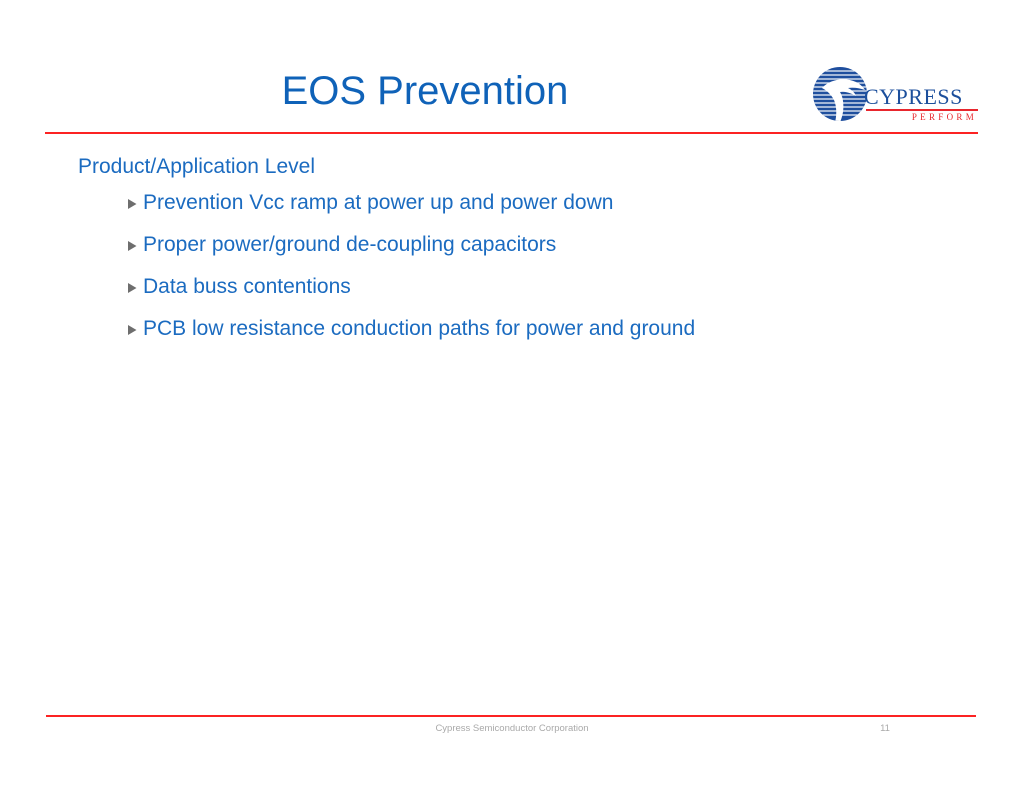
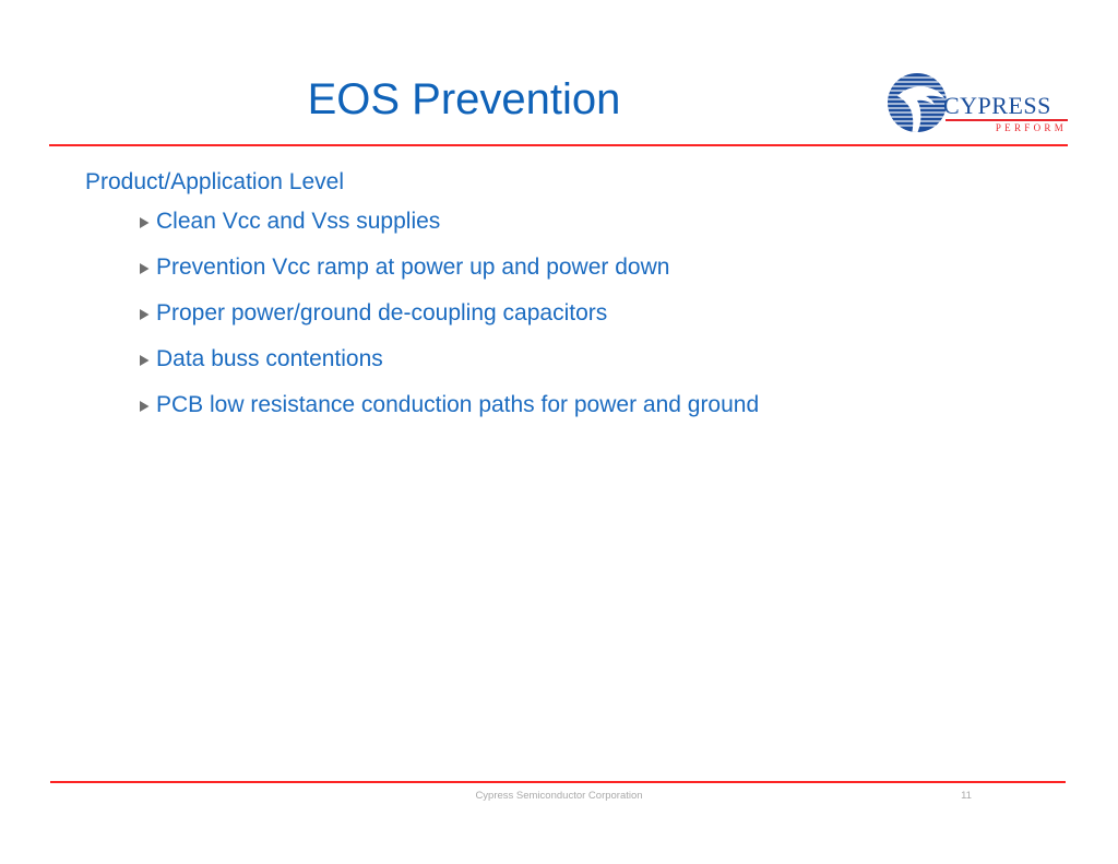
  EOS Prevention
  CYPRESS
  PERFORM
  Product/Application Level
+ Clean Vcc and Vss supplies
  Prevention Vcc ramp at power up and power down
  Proper power/ground de-coupling capacitors
  Data buss contentions
  PCB low resistance conduction paths for power and ground
  Cypress Semiconductor Corporation
  11
